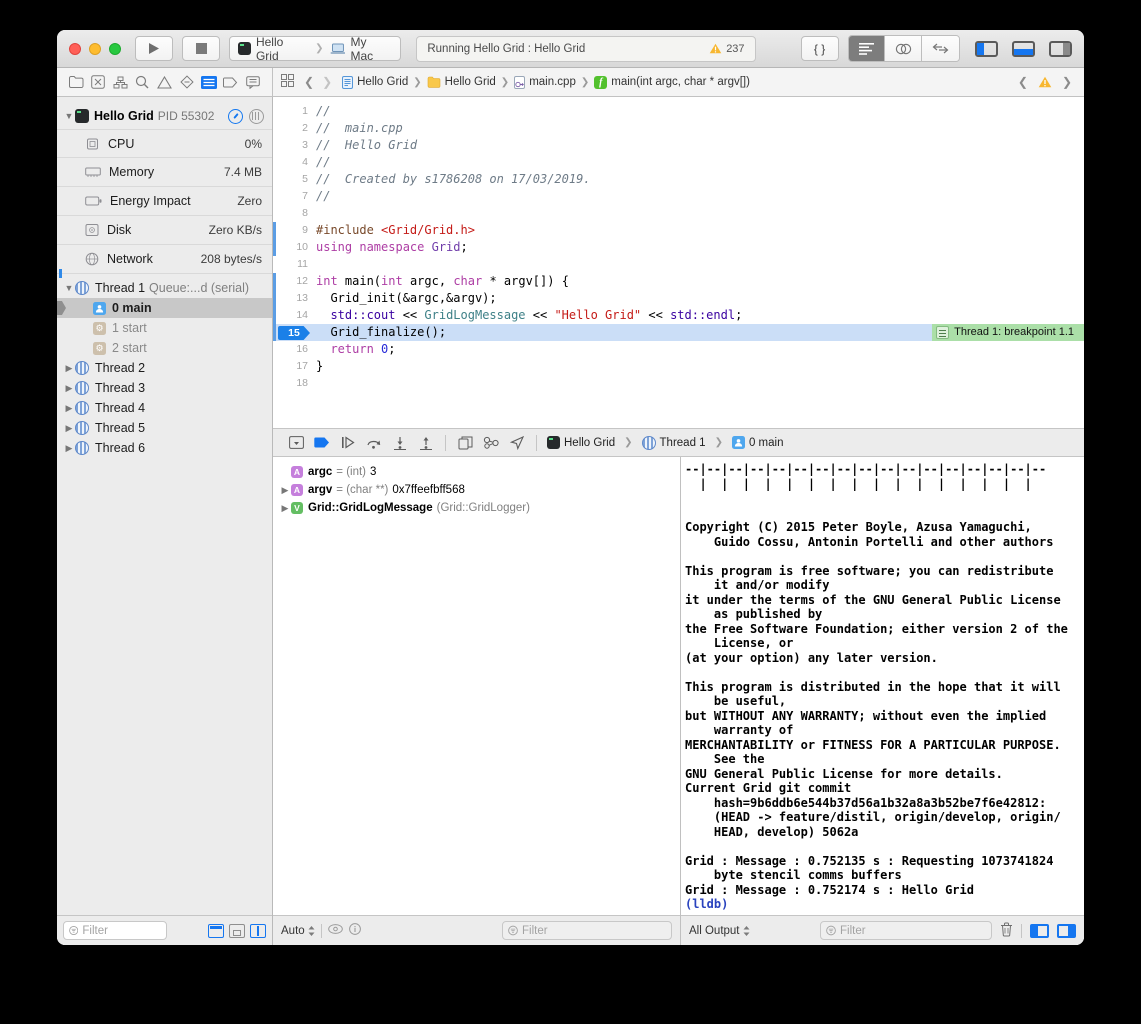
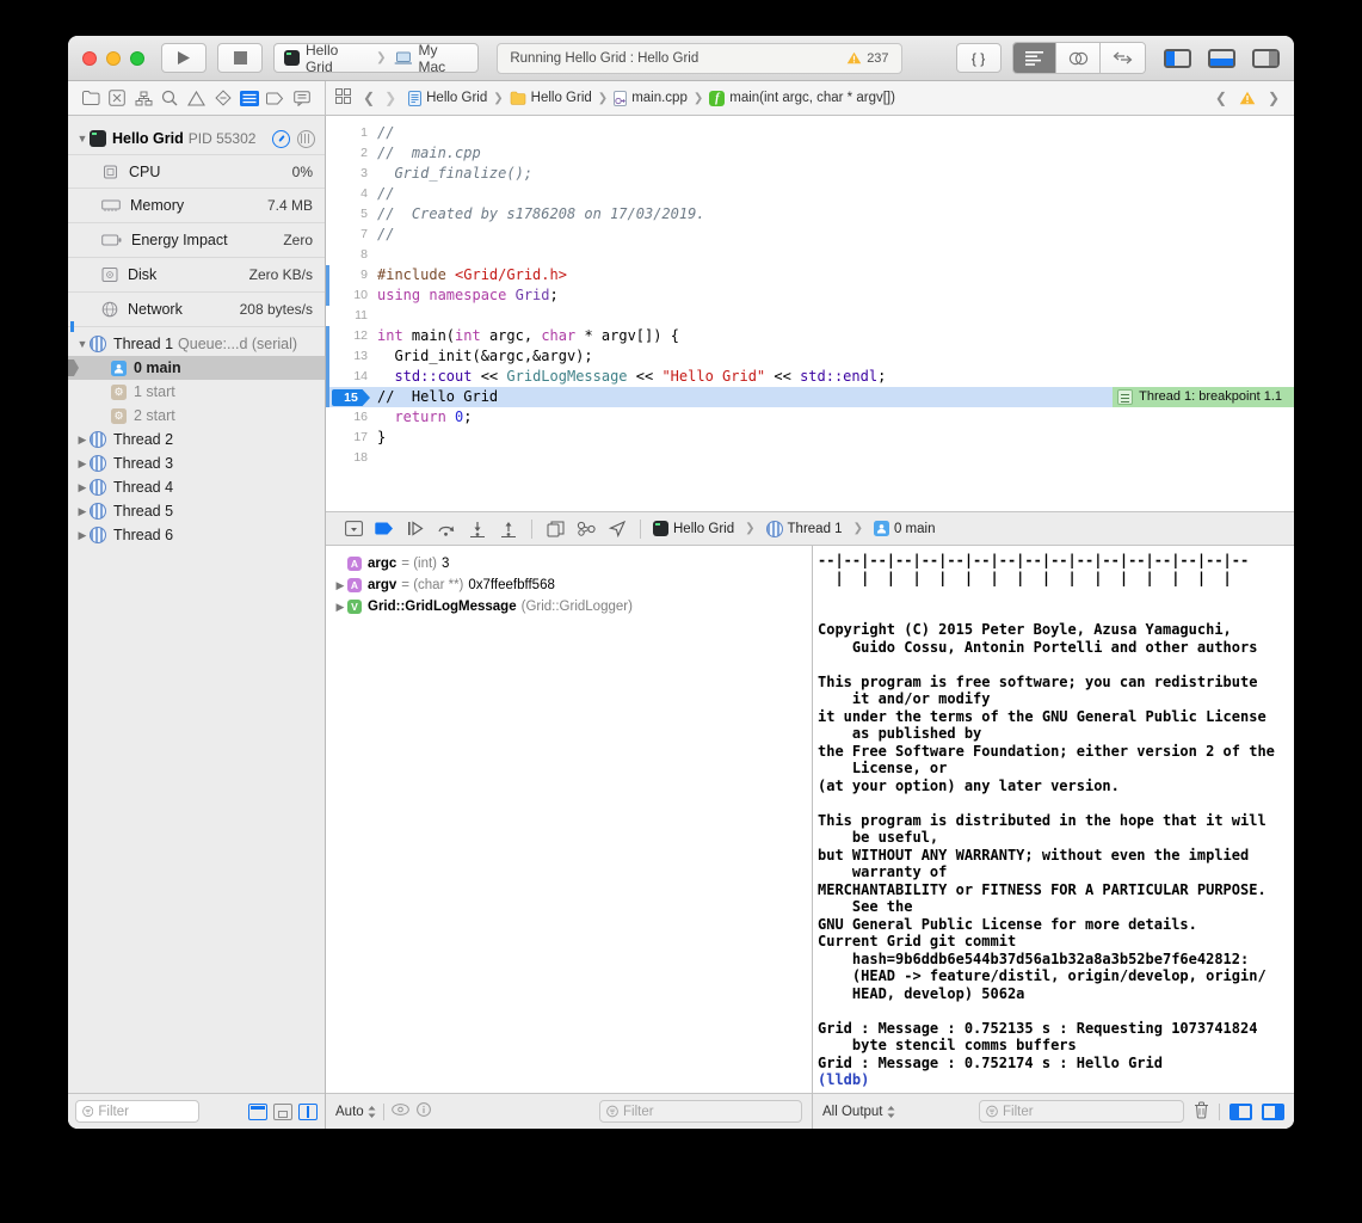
  Hello Grid
  ❯
  My Mac
  Running Hello Grid : Hello Grid
  237
  { }
  ❮
  ❯
  Hello Grid
  ❯
  Hello Grid
  ❯
  main.cpp
  ❯
  f
  main(int argc, char * argv[])
  ❮
  ❯
  ▼
  Hello Grid
  PID 55302
  CPU
  0%
  Memory
  7.4 MB
  Energy Impact
  Zero
  Disk
  Zero KB/s
  Network
  208 bytes/s
  ▼
  Thread 1
  Queue:...d (serial)
  0 main
  ⚙
  1 start
  ⚙
  2 start
  ▶
  Thread 2
  ▶
  Thread 3
  ▶
  Thread 4
  ▶
  Thread 5
  ▶
  Thread 6
  Filter
  1
  //
  2
  // main.cpp
  3
- // Hello Grid
+ Grid_finalize();
  4
  //
  5
  // Created by s1786208 on 17/03/2019.
  7
  //
  8
  9
  #include <Grid/Grid.h>
  10
  using namespace Grid;
  11
  12
  int main(int argc, char * argv[]) {
  13
  Grid_init(&argc,&argv);
  14
  std::cout << GridLogMessage << "Hello Grid" << std::endl;
  15
- Grid_finalize();
+ // Hello Grid
  Thread 1: breakpoint 1.1
  16
  return 0;
  17
  }
  18
  Hello Grid
  ❯
  Thread 1
  ❯
  0 main
  A
  argc
  = (int)
  3
  ▶
  A
  argv
  = (char **)
  0x7ffeefbff568
  ▶
  V
  Grid::GridLogMessage
  (Grid::GridLogger)
  Auto
  Filter
  --|--|--|--|--|--|--|--|--|--|--|--|--|--|--|--|--
  | | | | | | | | | | | | | | | |
  Copyright (C) 2015 Peter Boyle, Azusa Yamaguchi,
  Guido Cossu, Antonin Portelli and other authors
  This program is free software; you can redistribute
  it and/or modify
  it under the terms of the GNU General Public License
  as published by
  the Free Software Foundation; either version 2 of the
  License, or
  (at your option) any later version.
  This program is distributed in the hope that it will
  be useful,
  but WITHOUT ANY WARRANTY; without even the implied
  warranty of
  MERCHANTABILITY or FITNESS FOR A PARTICULAR PURPOSE.
  See the
  GNU General Public License for more details.
  Current Grid git commit
  hash=9b6ddb6e544b37d56a1b32a8a3b52be7f6e42812:
  (HEAD -> feature/distil, origin/develop, origin/
  HEAD, develop) 5062a
  Grid : Message : 0.752135 s : Requesting 1073741824
  byte stencil comms buffers
  Grid : Message : 0.752174 s : Hello Grid
  (lldb)
  All Output
  Filter
